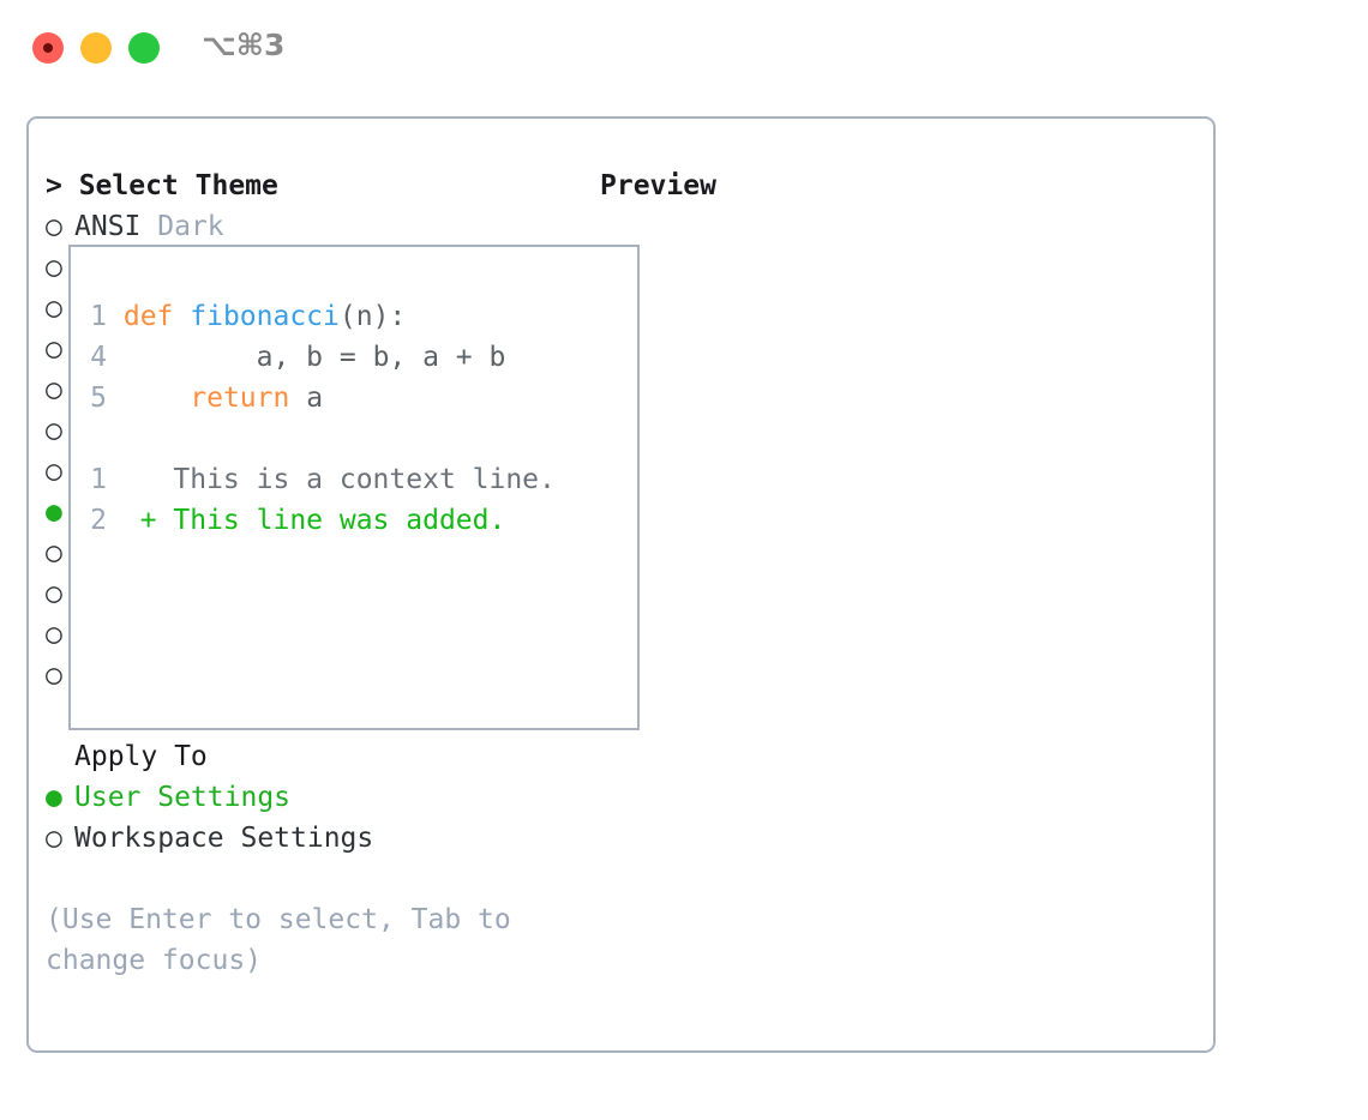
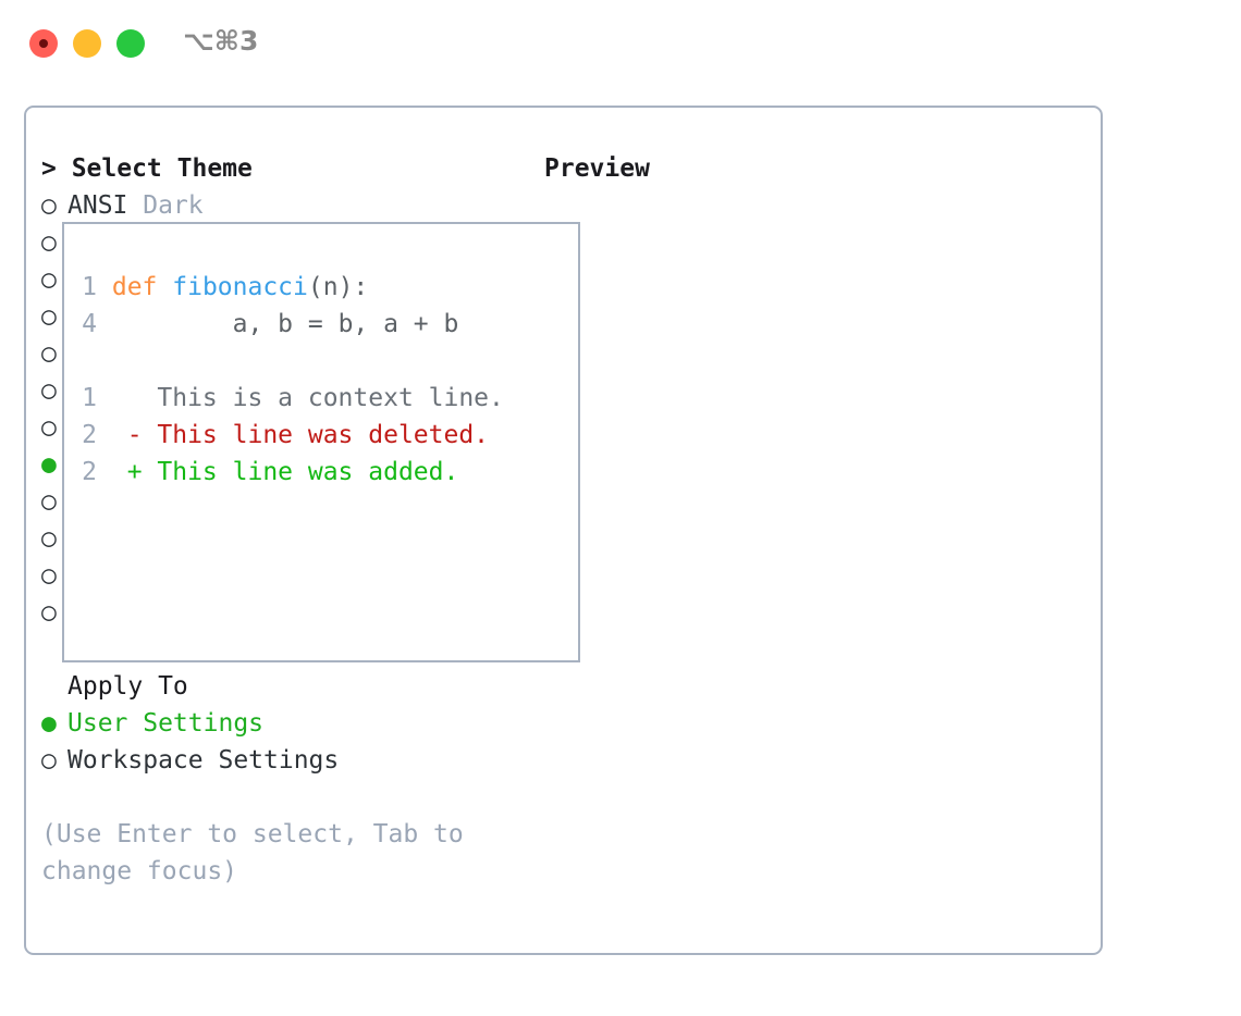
  ⌥⌘3
  > Select Theme
  ○ ANSI Dark
  Apply To
  ● User Settings
  ○ Workspace Settings
  (Use Enter to select, Tab to change focus)
  Preview
  1 def fibonacci(n):
  4 a, b = b, a + b
- 5 return a
  1 This is a context line.
+ 2 - This line was deleted.
  2 + This line was added.
